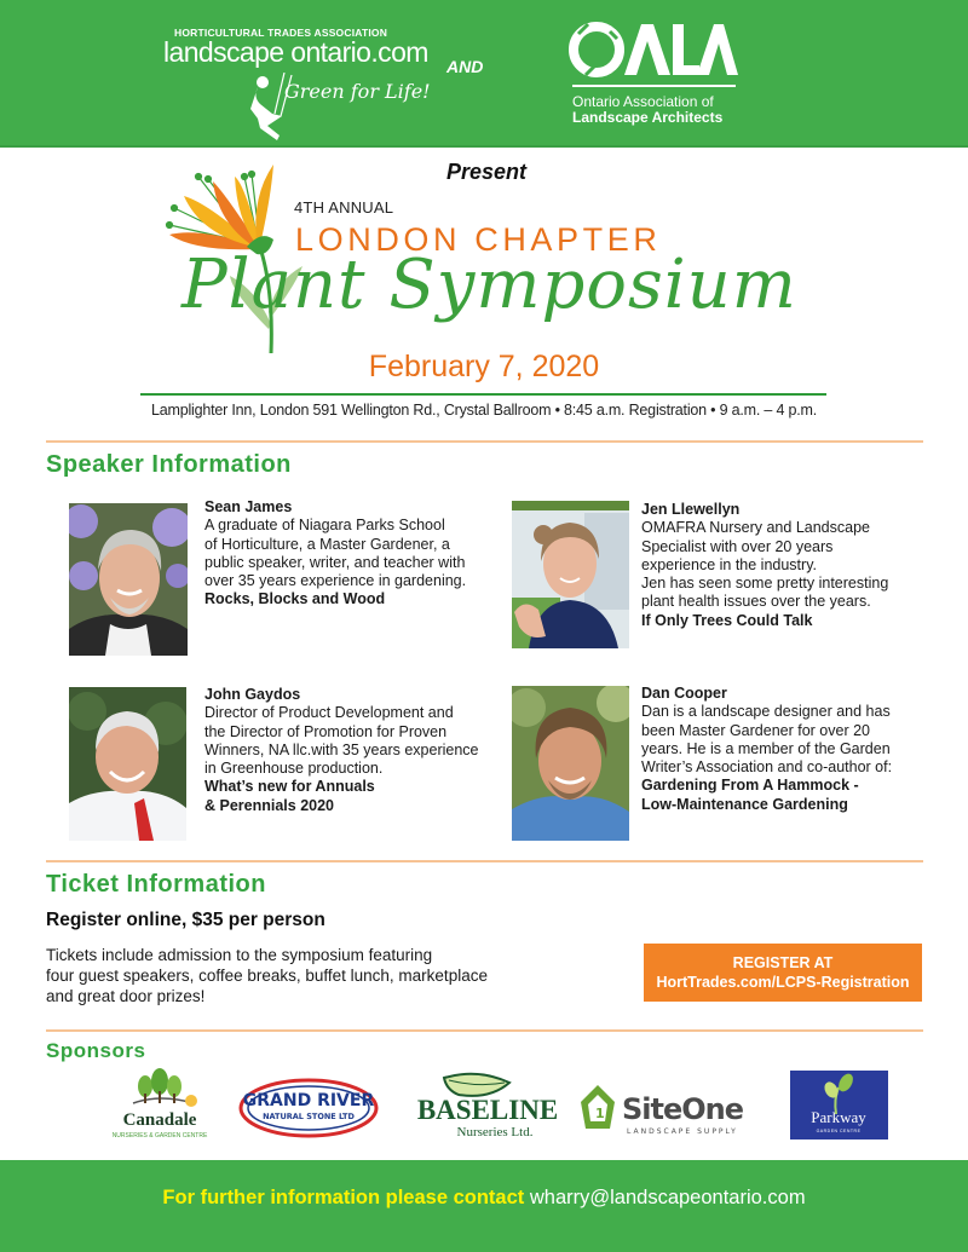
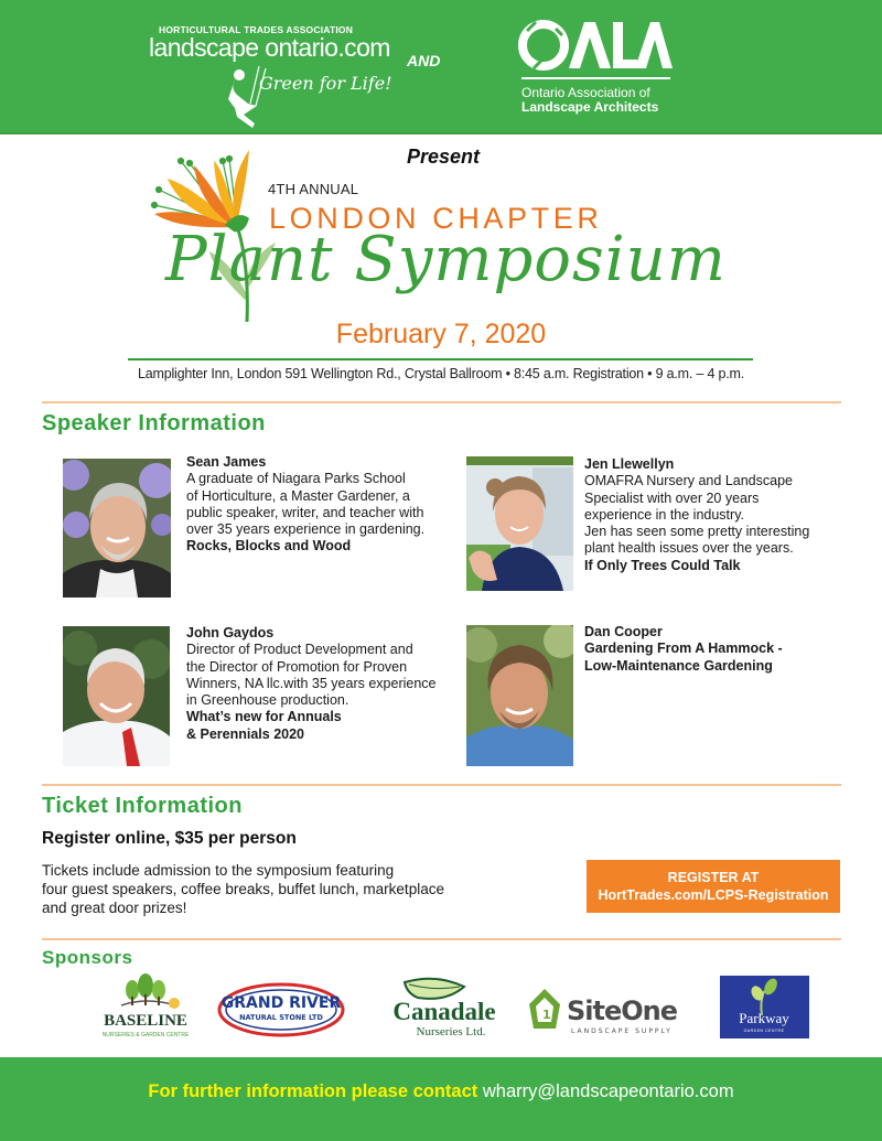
  HORTICULTURAL TRADES ASSOCIATION
  landscape ontario.com
  Green for Life!
  AND
  Ontario Association of
  Landscape Architects
  Present
  4TH ANNUAL
  LONDON CHAPTER
  Plant Symposium
  February 7, 2020
  Lamplighter Inn, London 591 Wellington Rd., Crystal Ballroom • 8:45 a.m. Registration • 9 a.m. – 4 p.m.
  Speaker Information
  Sean James
  A graduate of Niagara Parks School
  of Horticulture, a Master Gardener, a
  public speaker, writer, and teacher with
  over 35 years experience in gardening.
  Rocks, Blocks and Wood
  Jen Llewellyn
  OMAFRA Nursery and Landscape
  Specialist with over 20 years
  experience in the industry.
  Jen has seen some pretty interesting
  plant health issues over the years.
  If Only Trees Could Talk
  John Gaydos
  Director of Product Development and
  the Director of Promotion for Proven
  Winners, NA llc.with 35 years experience
  in Greenhouse production.
  What’s new for Annuals
  & Perennials 2020
  Dan Cooper
- Dan is a landscape designer and has
- been Master Gardener for over 20
- years. He is a member of the Garden
- Writer’s Association and co-author of:
  Gardening From A Hammock -
  Low-Maintenance Gardening
  Ticket Information
  Register online, $35 per person
  Tickets include admission to the symposium featuring
  four guest speakers, coffee breaks, buffet lunch, marketplace
  and great door prizes!
  REGISTER AT
  HortTrades.com/LCPS-Registration
  Sponsors
- Canadale
+ BASELINE
  GRAND RIVER
  NATURAL STONE LTD
- BASELINE
+ Canadale
  Nurseries Ltd.
  1
  SiteOne
  Parkway
  For further information please contact wharry@landscapeontario.com
